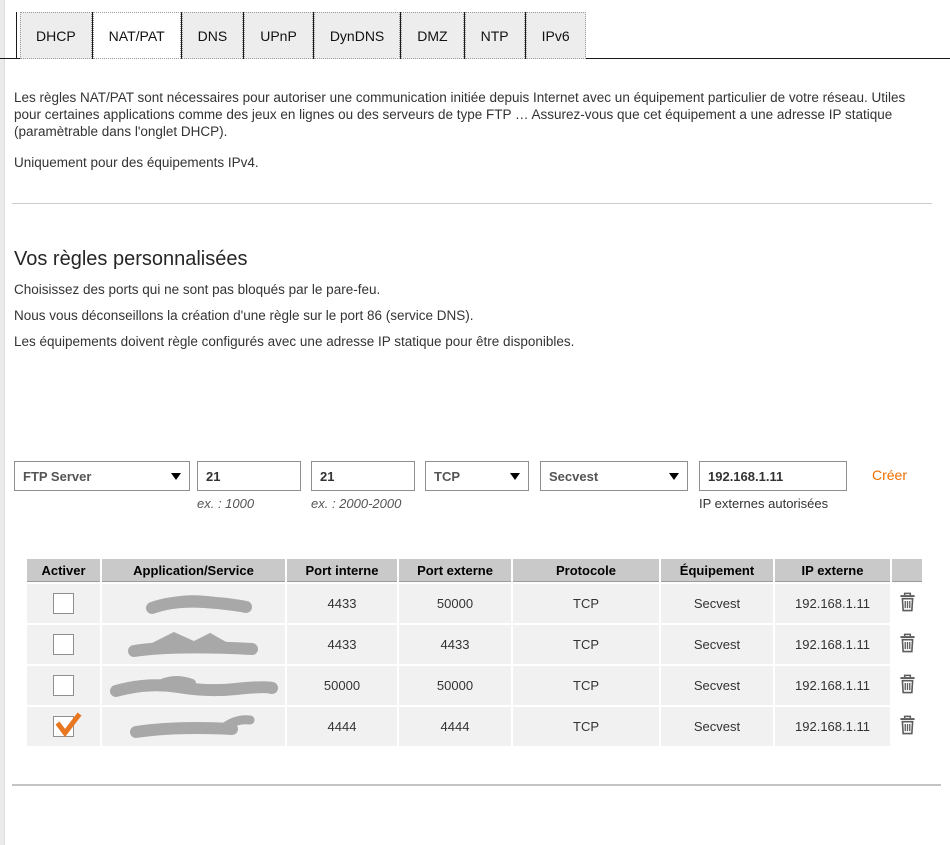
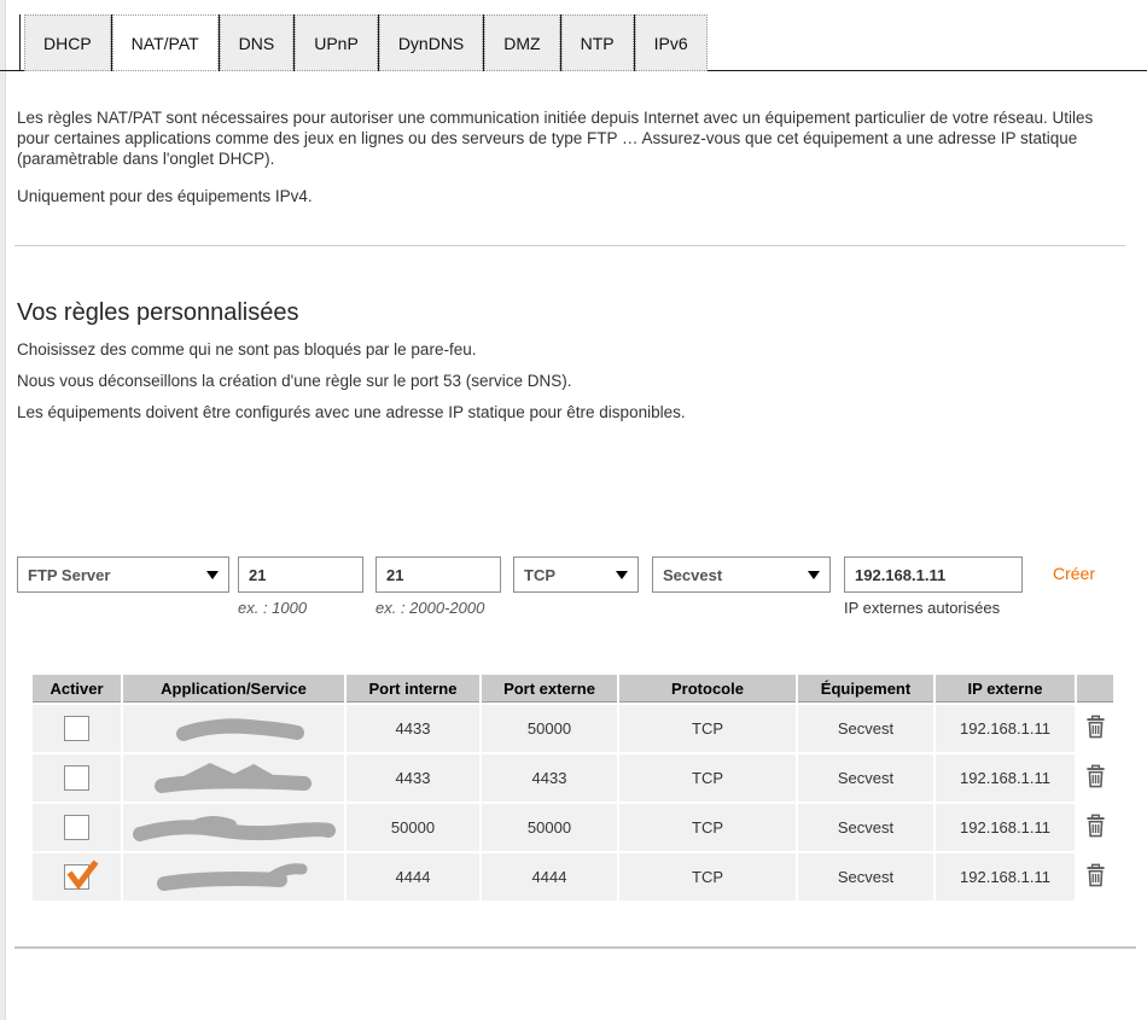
  DHCP
  NAT/PAT
  DNS
  UPnP
  DynDNS
  DMZ
  NTP
  IPv6
  Les règles NAT/PAT sont nécessaires pour autoriser une communication initiée depuis Internet avec un équipement particulier de votre réseau. Utiles pour certaines applications comme des jeux en lignes ou des serveurs de type FTP … Assurez-vous que cet équipement a une adresse IP statique (paramètrable dans l'onglet DHCP).
  Uniquement pour des équipements IPv4.
  Vos règles personnalisées
- Choisissez des ports qui ne sont pas bloqués par le pare-feu.
+ Choisissez des comme qui ne sont pas bloqués par le pare-feu.
- Nous vous déconseillons la création d'une règle sur le port 86 (service DNS).
+ Nous vous déconseillons la création d'une règle sur le port 53 (service DNS).
- Les équipements doivent règle configurés avec une adresse IP statique pour être disponibles.
+ Les équipements doivent être configurés avec une adresse IP statique pour être disponibles.
  FTP Server
  21
  ex. : 1000
  21
  ex. : 2000-2000
  TCP
  Secvest
  192.168.1.11
  IP externes autorisées
  Créer
  Activer	Application/Service	Port interne	Port externe	Protocole	Équipement	IP externe
  		4433	50000	TCP	Secvest	192.168.1.11
  		4433	4433	TCP	Secvest	192.168.1.11
  		50000	50000	TCP	Secvest	192.168.1.11
  		4444	4444	TCP	Secvest	192.168.1.11
